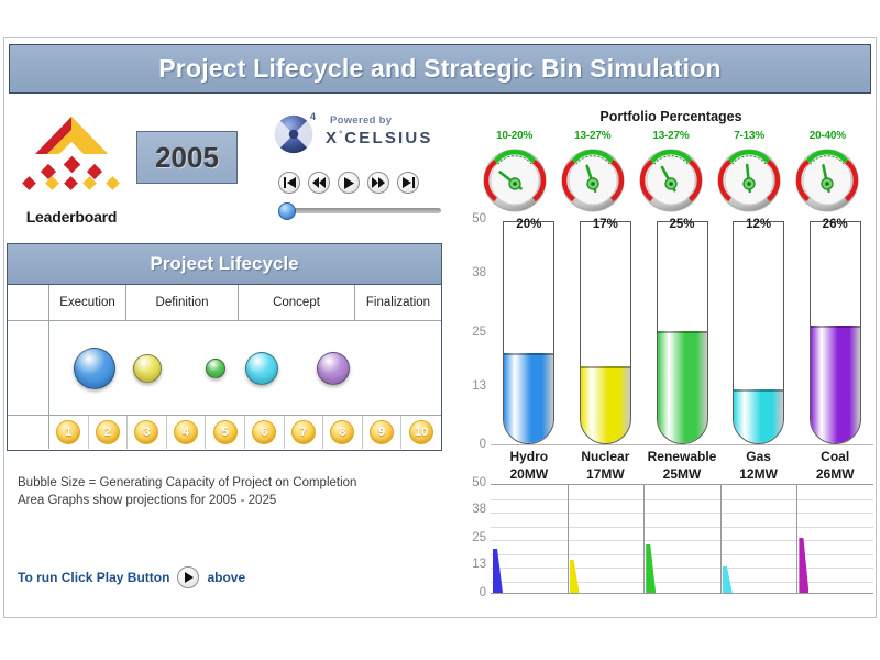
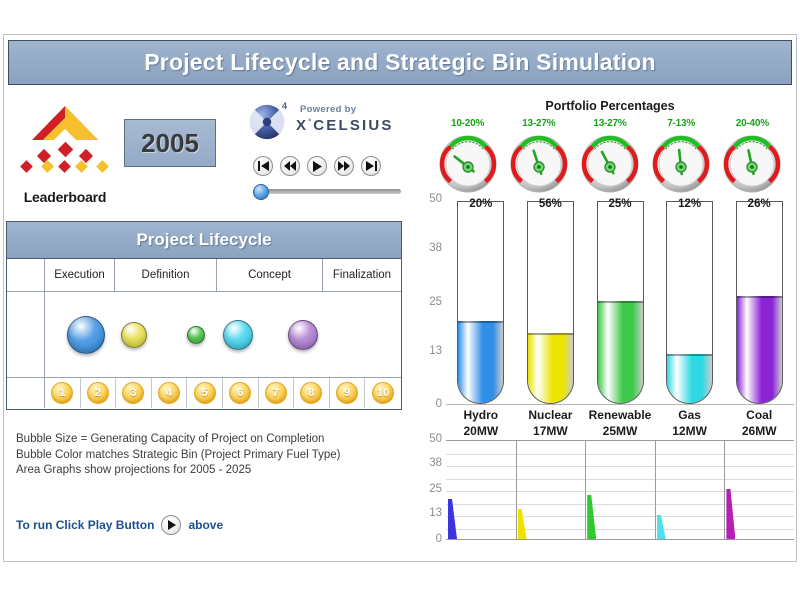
  Project Lifecycle and Strategic Bin Simulation
  Leaderboard
  2005
  4
  Powered by
  X CELSIUS
  Project Lifecycle
  Execution
  Definition
  Concept
  Finalization
  1
  2
  3
  4
  5
  6
  7
  8
  9
  10
  Bubble Size = Generating Capacity of Project on Completion
+ Bubble Color matches Strategic Bin (Project Primary Fuel Type)
  Area Graphs show projections for 2005 - 2025
  To run Click Play Button
  above
  Portfolio Percentages
  10-20%
  13-27%
  13-27%
  7-13%
  20-40%
  0
  13
  25
  38
  50
  20%
- 17%
+ 56%
  25%
  12%
  26%
  Hydro
  20MW
  Nuclear
  17MW
  Renewable
  25MW
  Gas
  12MW
  Coal
  26MW
  0
  13
  25
  38
  50
